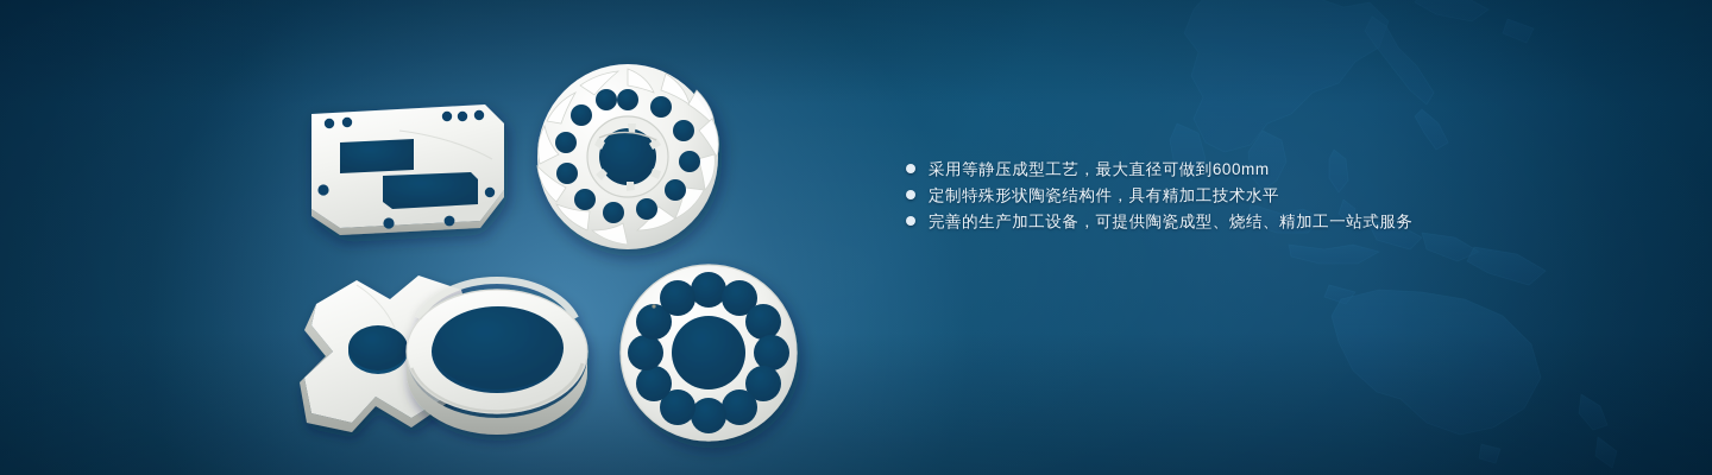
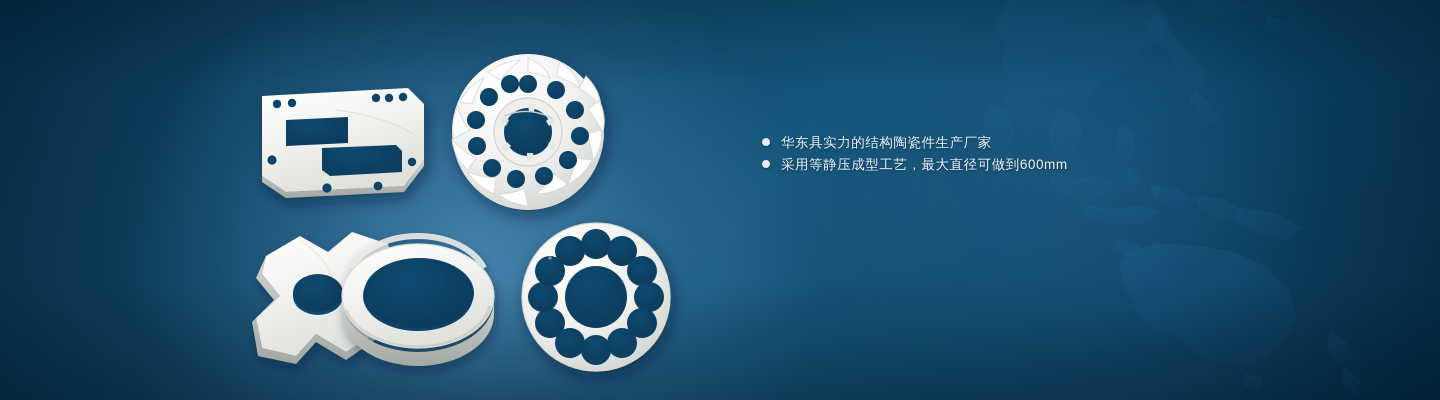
+ 华东具实力的结构陶瓷件生产厂家
  采用等静压成型工艺，最大直径可做到600mm
- 定制特殊形状陶瓷结构件，具有精加工技术水平
- 完善的生产加工设备，可提供陶瓷成型、烧结、精加工一站式服务
